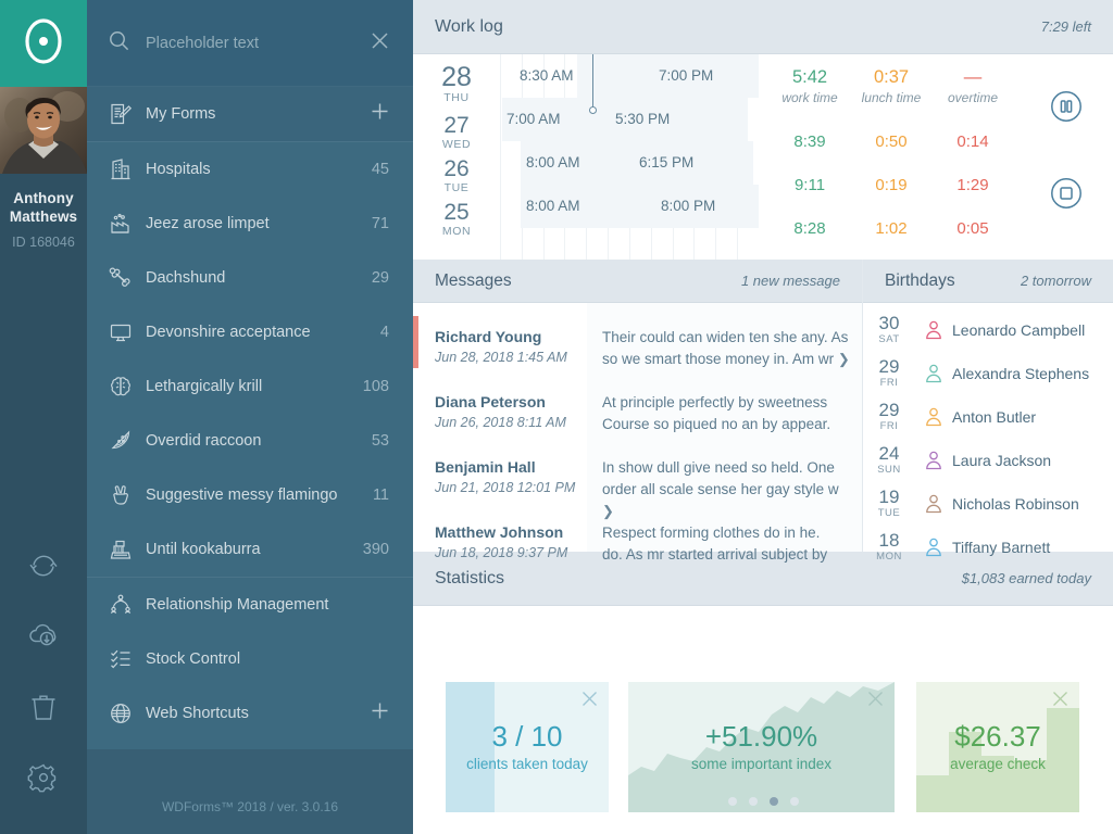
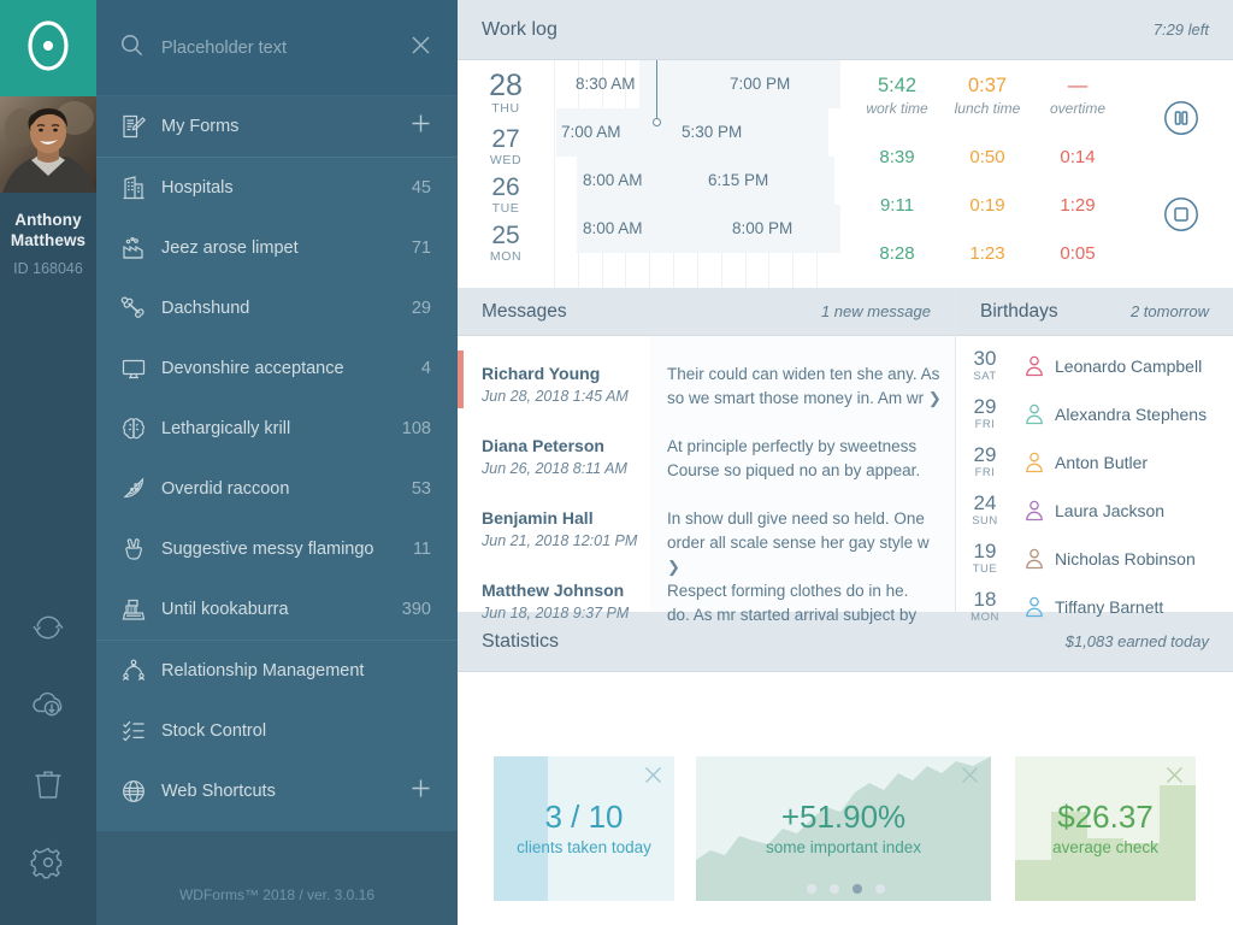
  Anthony
  Matthews
  ID 168046
  Placeholder text
  My Forms
  Hospitals
  45
  Jeez arose limpet
  71
  Dachshund
  29
  Devonshire acceptance
  4
  Lethargically krill
  108
  Overdid raccoon
  53
  Suggestive messy flamingo
  11
  Until kookaburra
  390
  Relationship Management
  Stock Control
  Web Shortcuts
  WDForms™ 2018 / ver. 3.0.16
  Work log
  7:29 left
  28
  THU
  27
  WED
  26
  TUE
  25
  MON
  8:30 AM
  7:00 PM
  7:00 AM
  5:30 PM
  8:00 AM
  6:15 PM
  8:00 AM
  8:00 PM
  5:42
  work time
  0:37
  lunch time
  —
  overtime
  8:39
  0:50
  0:14
  9:11
  0:19
  1:29
  8:28
- 1:02
+ 1:23
  0:05
  Messages
  1 new message
  Richard Young
  Jun 28, 2018 1:45 AM
  Diana Peterson
  Jun 26, 2018 8:11 AM
  Benjamin Hall
  Jun 21, 2018 12:01 PM
  Matthew Johnson
  Jun 18, 2018 9:37 PM
  Their could can widen ten she any. As
  so we smart those money in. Am wr ❯
  At principle perfectly by sweetness
  Course so piqued no an by appear.
  In show dull give need so held. One
  order all scale sense her gay style w ❯
  Respect forming clothes do in he.
  do. As mr started arrival subject by
  Birthdays
  2 tomorrow
  30
  SAT
  Leonardo Campbell
  29
  FRI
  Alexandra Stephens
  29
  FRI
  Anton Butler
  24
  SUN
  Laura Jackson
  19
  TUE
  Nicholas Robinson
  18
  MON
  Tiffany Barnett
  Statistics
  $1,083 earned today
  3 / 10
  clients taken today
  +51.90%
  some important index
  $26.37
  average check
